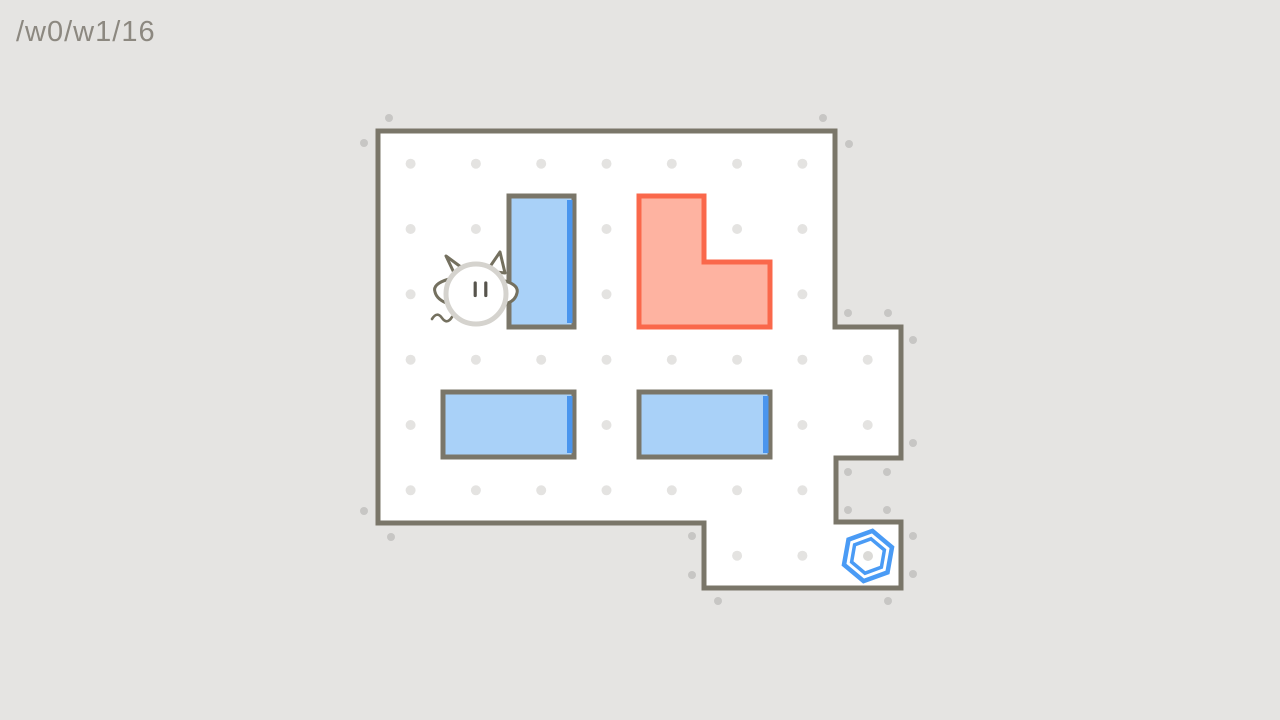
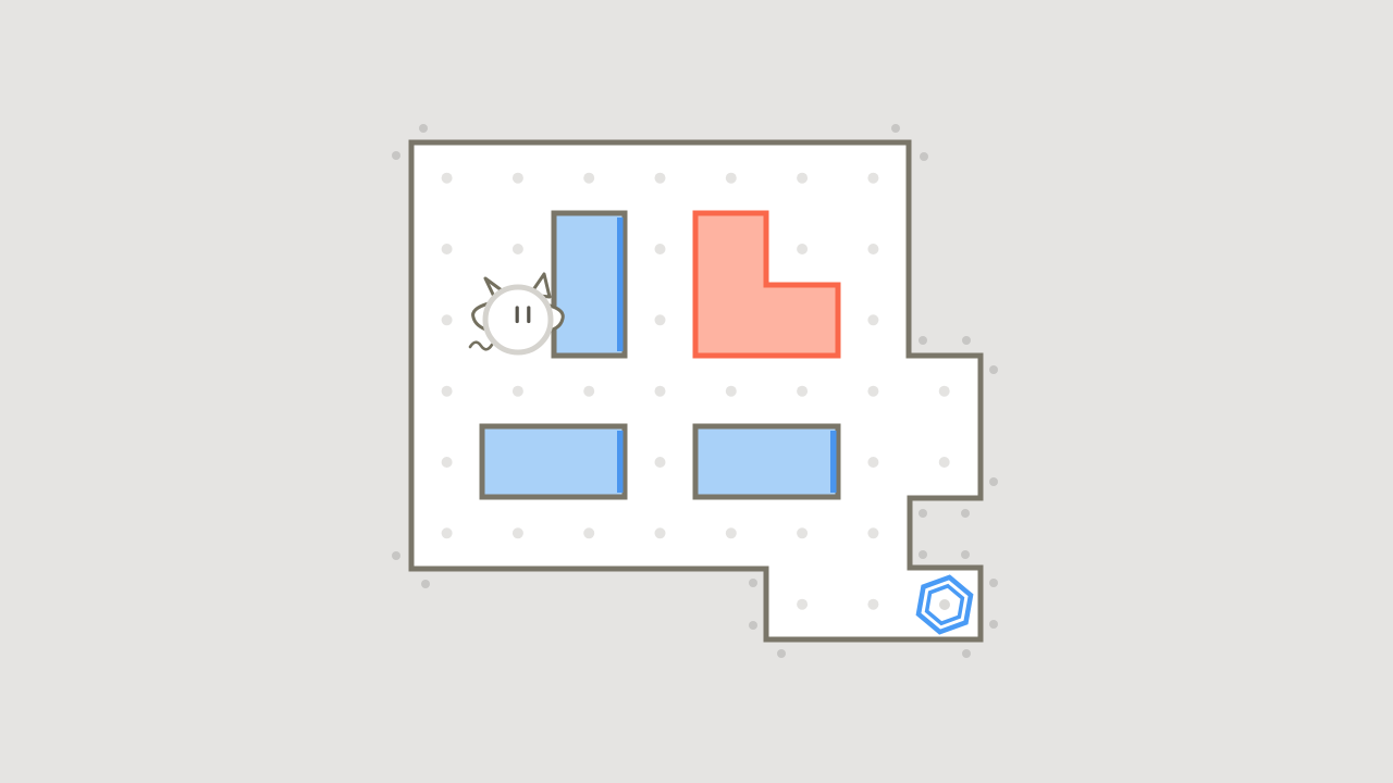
- /w0/w1/16
